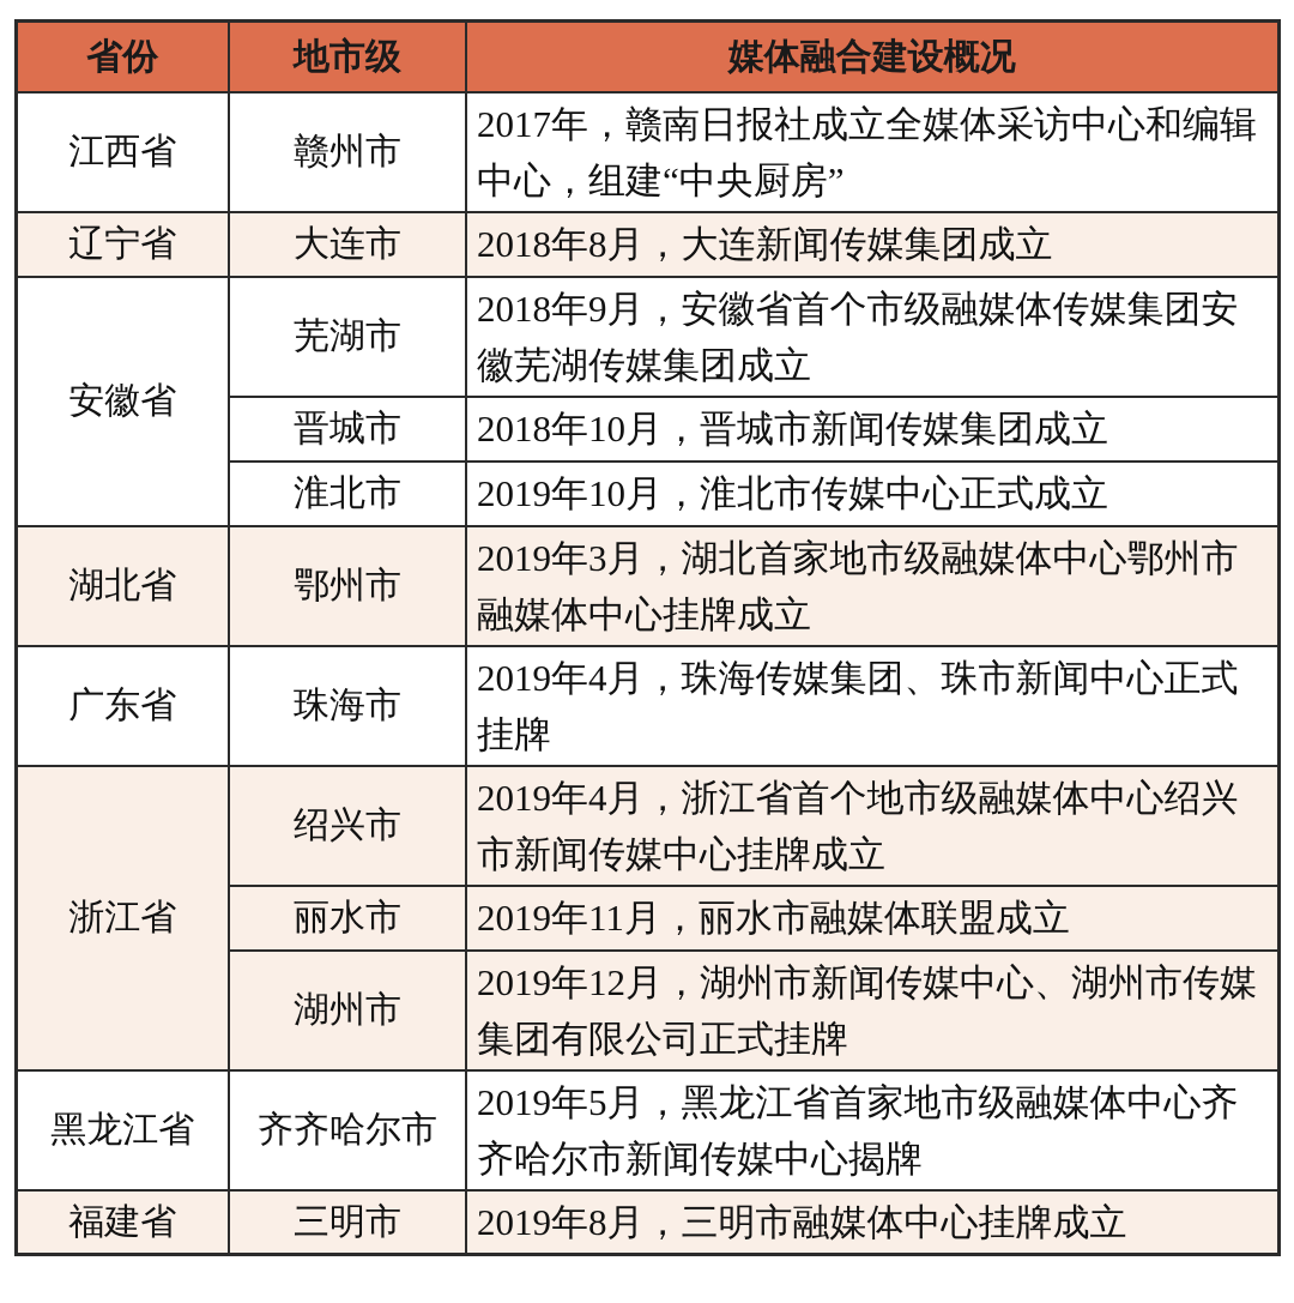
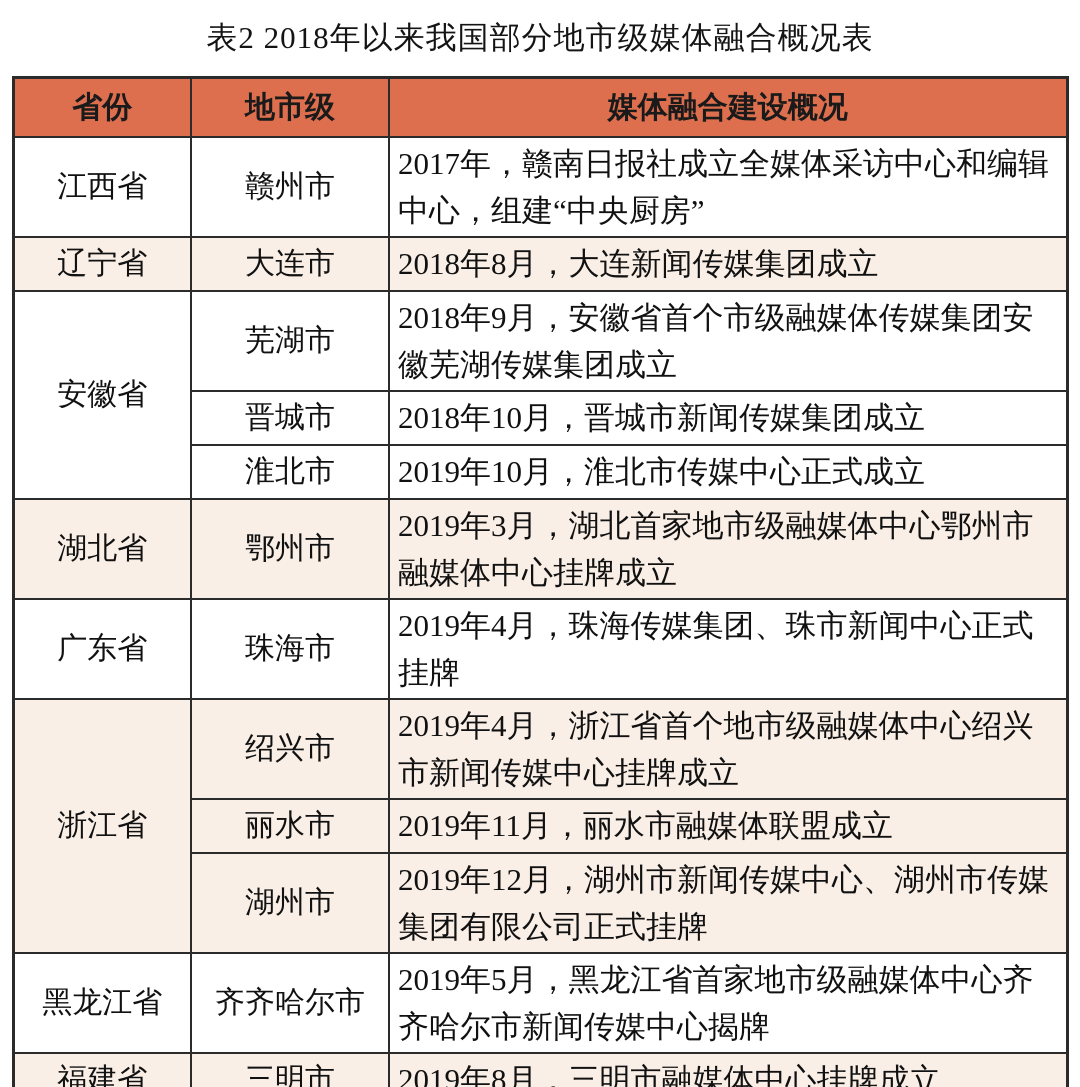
+ 表2 2018年以来我国部分地市级媒体融合概况表
  省份	地市级	媒体融合建设概况
  江西省	赣州市	2017年，赣南日报社成立全媒体采访中心和编辑中心，组建“中央厨房”
  辽宁省	大连市	2018年8月，大连新闻传媒集团成立
  安徽省	芜湖市	2018年9月，安徽省首个市级融媒体传媒集团安徽芜湖传媒集团成立
  晋城市	2018年10月，晋城市新闻传媒集团成立
  淮北市	2019年10月，淮北市传媒中心正式成立
  湖北省	鄂州市	2019年3月，湖北首家地市级融媒体中心鄂州市融媒体中心挂牌成立
  广东省	珠海市	2019年4月，珠海传媒集团、珠市新闻中心正式挂牌
  浙江省	绍兴市	2019年4月，浙江省首个地市级融媒体中心绍兴市新闻传媒中心挂牌成立
  丽水市	2019年11月，丽水市融媒体联盟成立
  湖州市	2019年12月，湖州市新闻传媒中心、湖州市传媒集团有限公司正式挂牌
  黑龙江省	齐齐哈尔市	2019年5月，黑龙江省首家地市级融媒体中心齐齐哈尔市新闻传媒中心揭牌
  福建省	三明市	2019年8月，三明市融媒体中心挂牌成立
